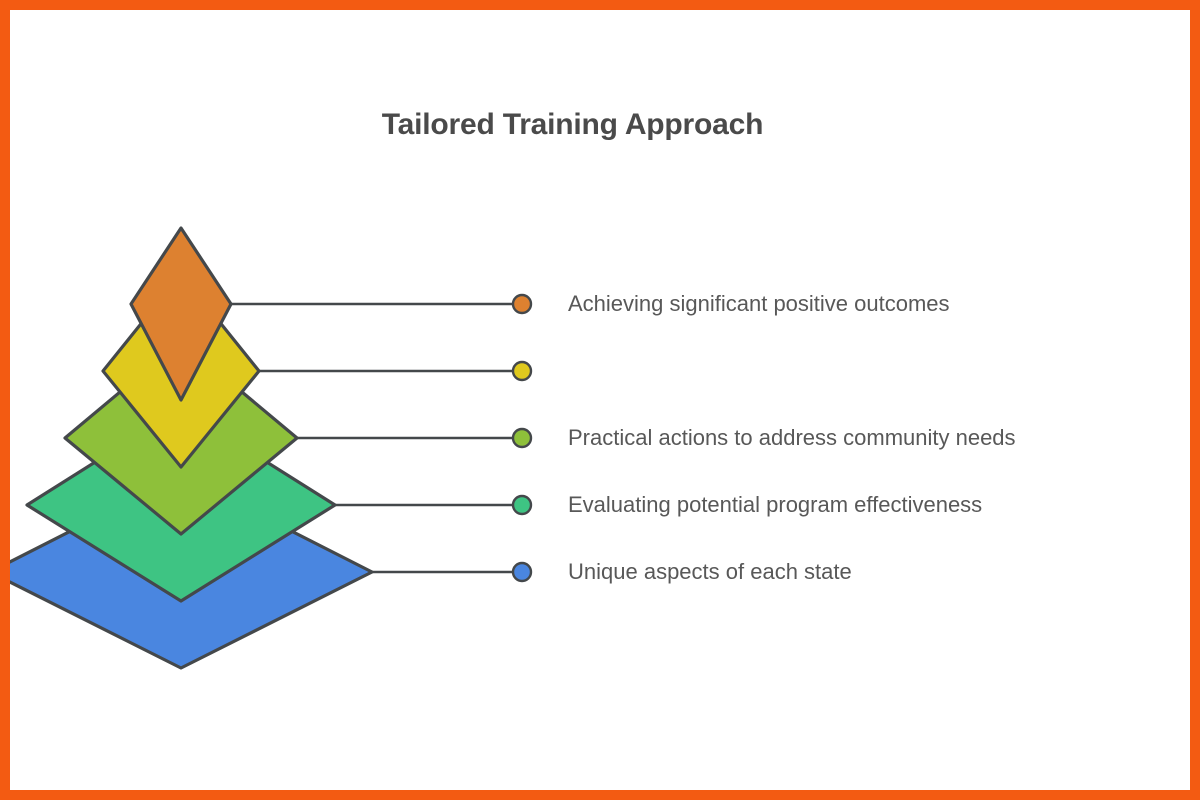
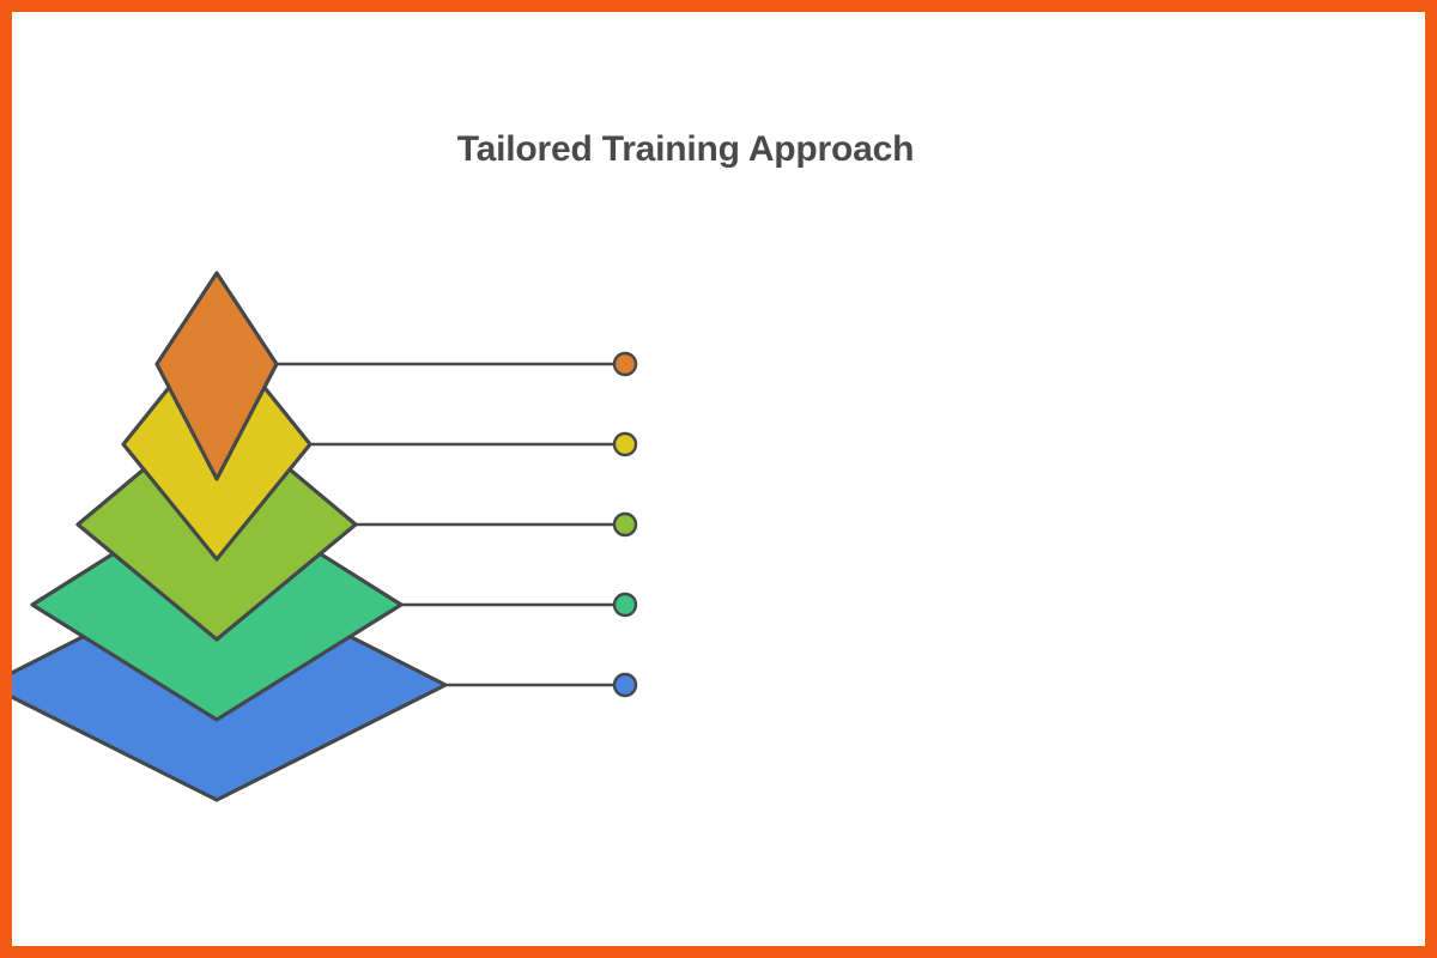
  Tailored Training Approach
- Achieving significant positive outcomes
- Practical actions to address community needs
- Evaluating potential program effectiveness
- Unique aspects of each state
